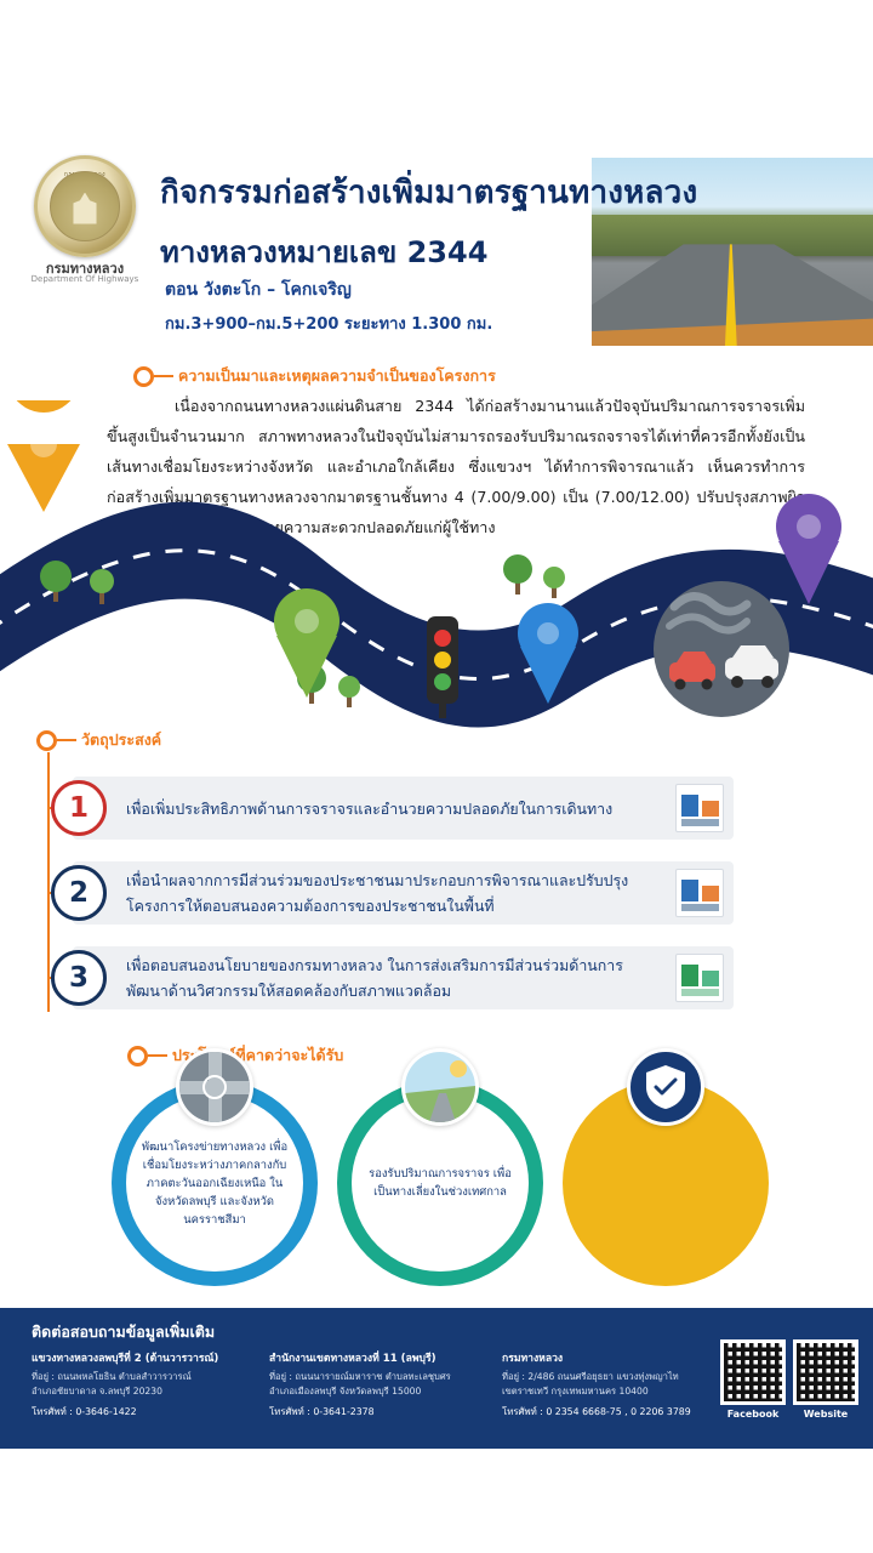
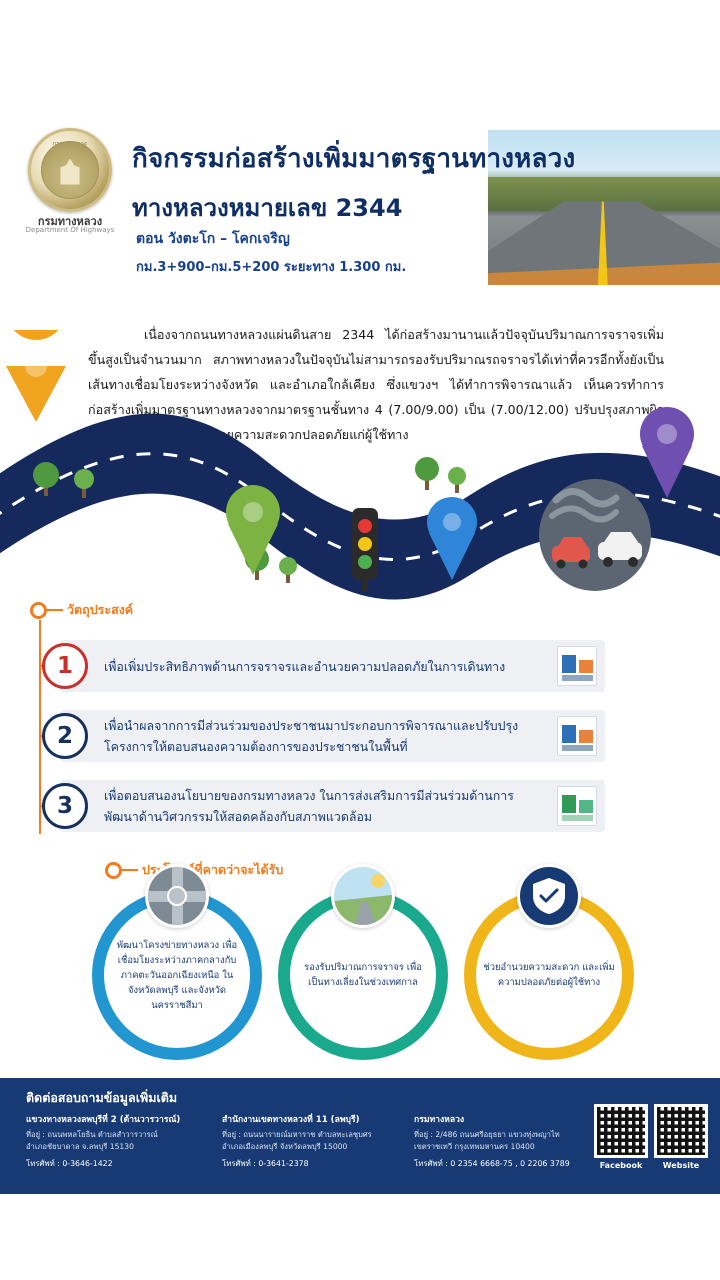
  กรมทางหลวง
  Department Of Highways
  กิจกรรมก่อสร้างเพิ่มมาตรฐานทางหลวง
  ทางหลวงหมายเลข 2344
  ตอน วังตะโก – โคกเจริญ
  กม.3+900–กม.5+200 ระยะทาง 1.300 กม.
- ความเป็นมาและเหตุผลความจำเป็นของโครงการ
  เนื่องจากถนนทางหลวงแผ่นดินสาย 2344 ได้ก่อสร้างมานานแล้วปัจจุบันปริมาณการจราจรเพิ่มขึ้นสูงเป็นจำนวนมาก สภาพทางหลวงในปัจจุบันไม่สามารถรองรับปริมาณรถจราจรได้เท่าที่ควรอีกทั้งยังเป็นเส้นทางเชื่อมโยงระหว่างจังหวัด และอำเภอใกล้เคียง ซึ่งแขวงฯ ได้ทำการพิจารณาแล้ว เห็นควรทำการก่อสร้างเพิ่มมาตรฐานทางหลวงจากมาตรฐานชั้นทาง 4 (7.00/9.00) เป็น (7.00/12.00) ปรับปรุงสภาพผิยความสะดวกปลอดภัยแก่ผู้ใช้ทาง
  วัตถุประสงค์
  1
  เพื่อเพิ่มประสิทธิภาพด้านการจราจรและอำนวยความปลอดภัยในการเดินทาง
  2
  เพื่อนำผลจากการมีส่วนร่วมของประชาชนมาประกอบการพิจารณาและปรับปรุงโครงการให้ตอบสนองความต้องการของประชาชนในพื้นที่
  3
  เพื่อตอบสนองนโยบายของกรมทางหลวง ในการส่งเสริมการมีส่วนร่วมด้านการพัฒนาด้านวิศวกรรมให้สอดคล้องกับสภาพแวดล้อม
  ปรที่คาดว่าจะได้รับ
  พัฒนาโครงข่ายทางหลวง เพื่อเชื่อมโยงระหว่างภาคกลางกับภาคตะวันออกเฉียงเหนือ ในจังหวัดลพบุรี และจังหวัดนครราชสีมา
  รองรับปริมาณการจราจร เพื่อเป็นทางเลี่ยงในช่วงเทศกาล
+ ช่วยอำนวยความสะดวก และเพิ่มความปลอดภัยต่อผู้ใช้ทาง
  ติดต่อสอบถามข้อมูลเพิ่มเติม
  แขวงทางหลวงลพบุรีที่ 2 (ด้านวารวารณ์)
  ที่อยู่ : ถนนพหลโยธิน ตำบลสำวารวารณ์
- อำเภอชัยบาดาล จ.ลพบุรี 20230
+ อำเภอชัยบาดาล จ.ลพบุรี 15130
  โทรศัพท์ : 0-3646-1422
  สำนักงานเขตทางหลวงที่ 11 (ลพบุรี)
  ที่อยู่ : ถนนนารายณ์มหาราช ตำบลทะเลชุบศร
  อำเภอเมืองลพบุรี จังหวัดลพบุรี 15000
  โทรศัพท์ : 0-3641-2378
  กรมทางหลวง
  ที่อยู่ : 2/486 ถนนศรีอยุธยา แขวงทุ่งพญาไท
  เขตราชเทวี กรุงเทพมหานคร 10400
  โทรศัพท์ : 0 2354 6668-75 , 0 2206 3789
  Facebook
  Website
